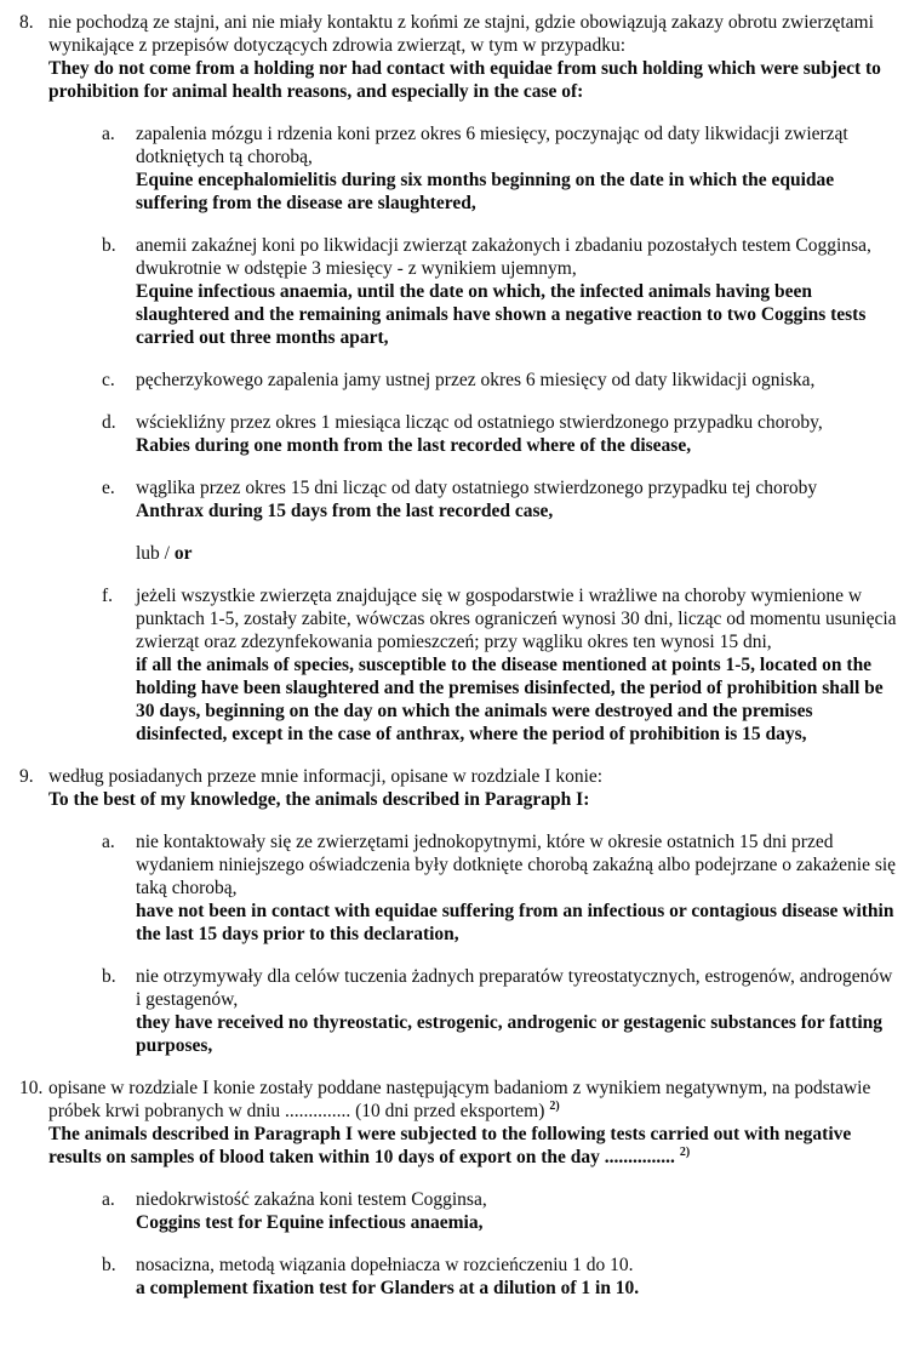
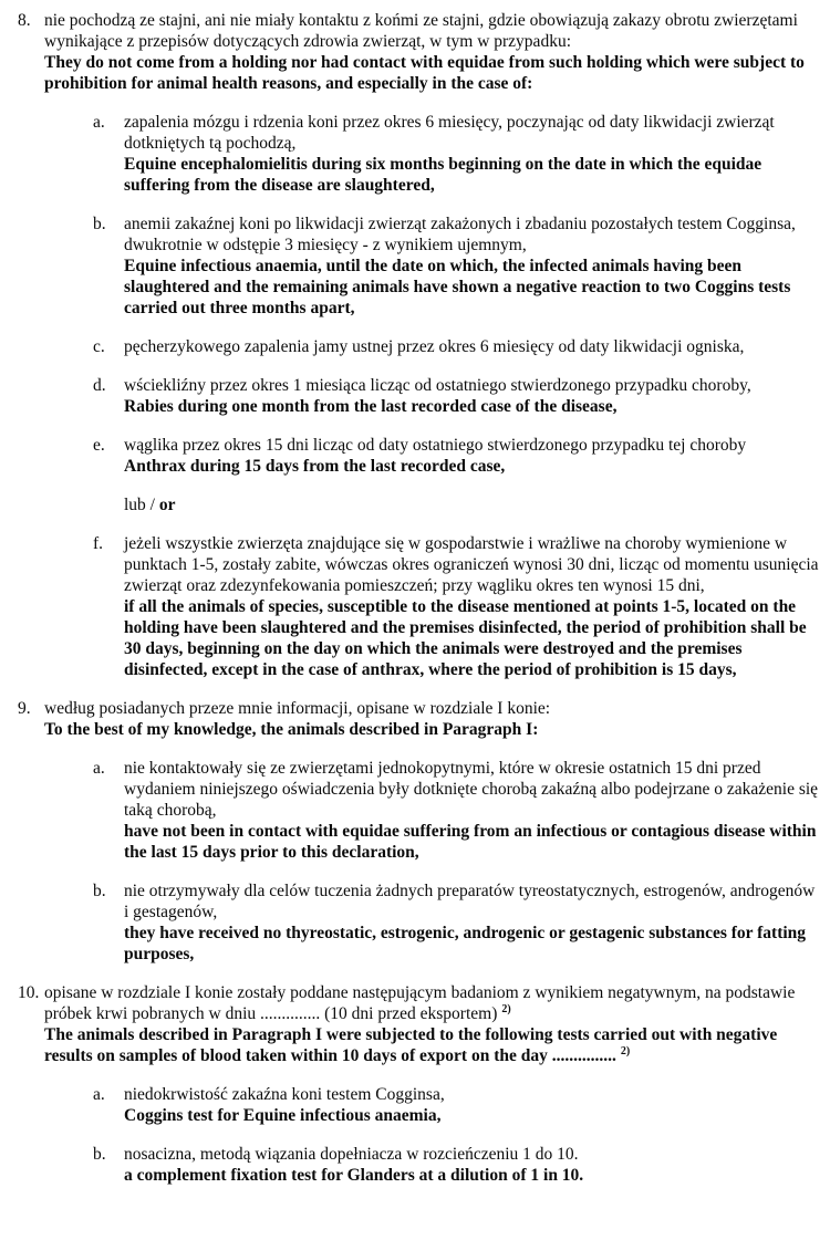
  8.
  nie pochodzą ze stajni, ani nie miały kontaktu z końmi ze stajni, gdzie obowiązują zakazy obrotu zwierzętami wynikające z przepisów dotyczących zdrowia zwierząt, w tym w przypadku:
  They do not come from a holding nor had contact with equidae from such holding which were subject to prohibition for animal health reasons, and especially in the case of:
  a.
- zapalenia mózgu i rdzenia koni przez okres 6 miesięcy, poczynając od daty likwidacji zwierząt dotkniętych tą chorobą,
+ zapalenia mózgu i rdzenia koni przez okres 6 miesięcy, poczynając od daty likwidacji zwierząt dotkniętych tą pochodzą,
  Equine encephalomielitis during six months beginning on the date in which the equidae suffering from the disease are slaughtered,
  b.
  anemii zakaźnej koni po likwidacji zwierząt zakażonych i zbadaniu pozostałych testem Cogginsa, dwukrotnie w odstępie 3 miesięcy - z wynikiem ujemnym,
  Equine infectious anaemia, until the date on which, the infected animals having been slaughtered and the remaining animals have shown a negative reaction to two Coggins tests carried out three months apart,
  c.
  pęcherzykowego zapalenia jamy ustnej przez okres 6 miesięcy od daty likwidacji ogniska,
  d.
  wściekliźny przez okres 1 miesiąca licząc od ostatniego stwierdzonego przypadku choroby,
- Rabies during one month from the last recorded where of the disease,
+ Rabies during one month from the last recorded case of the disease,
  e.
  wąglika przez okres 15 dni licząc od daty ostatniego stwierdzonego przypadku tej choroby
  Anthrax during 15 days from the last recorded case,
  lub / or
  f.
  jeżeli wszystkie zwierzęta znajdujące się w gospodarstwie i wrażliwe na choroby wymienione w punktach 1-5, zostały zabite, wówczas okres ograniczeń wynosi 30 dni, licząc od momentu usunięcia zwierząt oraz zdezynfekowania pomieszczeń; przy wągliku okres ten wynosi 15 dni,
  if all the animals of species, susceptible to the disease mentioned at points 1-5, located on the holding have been slaughtered and the premises disinfected, the period of prohibition shall be 30 days, beginning on the day on which the animals were destroyed and the premises disinfected, except in the case of anthrax, where the period of prohibition is 15 days,
  9.
  według posiadanych przeze mnie informacji, opisane w rozdziale I konie:
  To the best of my knowledge, the animals described in Paragraph I:
  a.
  nie kontaktowały się ze zwierzętami jednokopytnymi, które w okresie ostatnich 15 dni przed wydaniem niniejszego oświadczenia były dotknięte chorobą zakaźną albo podejrzane o zakażenie się taką chorobą,
  have not been in contact with equidae suffering from an infectious or contagious disease within the last 15 days prior to this declaration,
  b.
  nie otrzymywały dla celów tuczenia żadnych preparatów tyreostatycznych, estrogenów, androgenów i gestagenów,
  they have received no thyreostatic, estrogenic, androgenic or gestagenic substances for fatting purposes,
  10.
  opisane w rozdziale I konie zostały poddane następującym badaniom z wynikiem negatywnym, na podstawie próbek krwi pobranych w dniu .............. (10 dni przed eksportem) 2)
  The animals described in Paragraph I were subjected to the following tests carried out with negative results on samples of blood taken within 10 days of export on the day ............... 2)
  a.
  niedokrwistość zakaźna koni testem Cogginsa,
  Coggins test for Equine infectious anaemia,
  b.
  nosacizna, metodą wiązania dopełniacza w rozcieńczeniu 1 do 10.
  a complement fixation test for Glanders at a dilution of 1 in 10.
